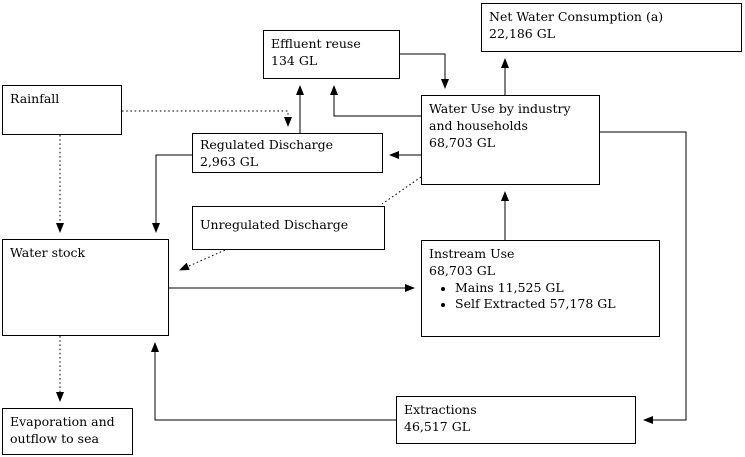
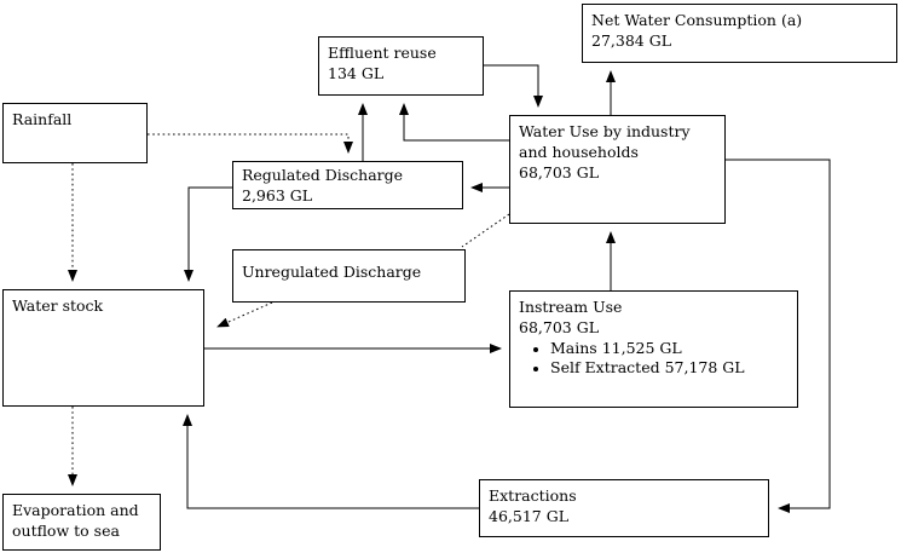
  Rainfall
  Effluent reuse
  134 GL
  Net Water Consumption (a)
- 22,186 GL
+ 27,384 GL
  Water Use by industry
  and households
  68,703 GL
  Regulated Discharge
  2,963 GL
  Unregulated Discharge
  Water stock
  Instream Use
  68,703 GL
  Mains 11,525 GL
  Self Extracted 57,178 GL
  Extractions
  46,517 GL
  Evaporation and
  outflow to sea
